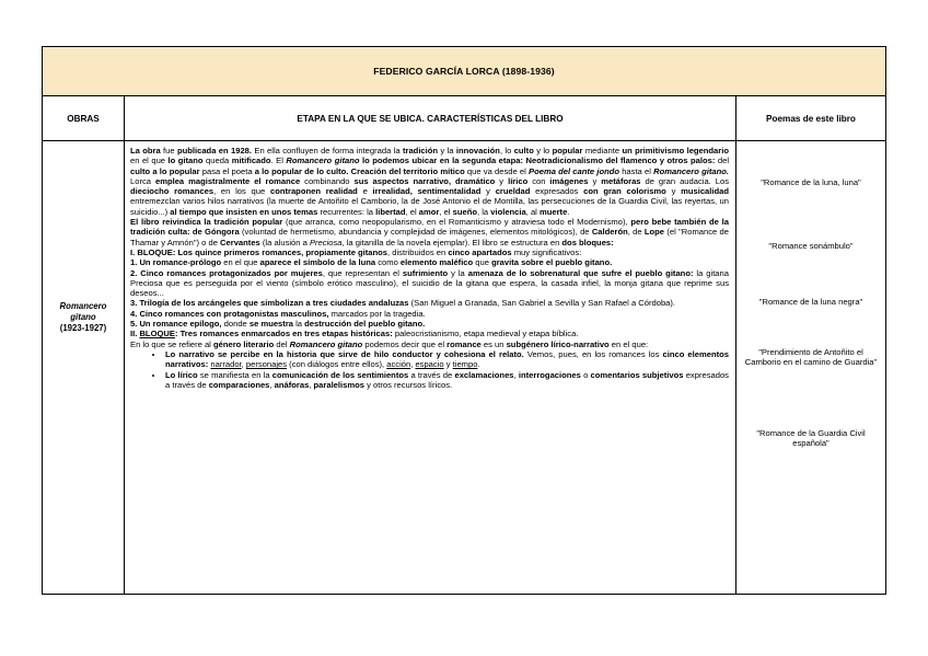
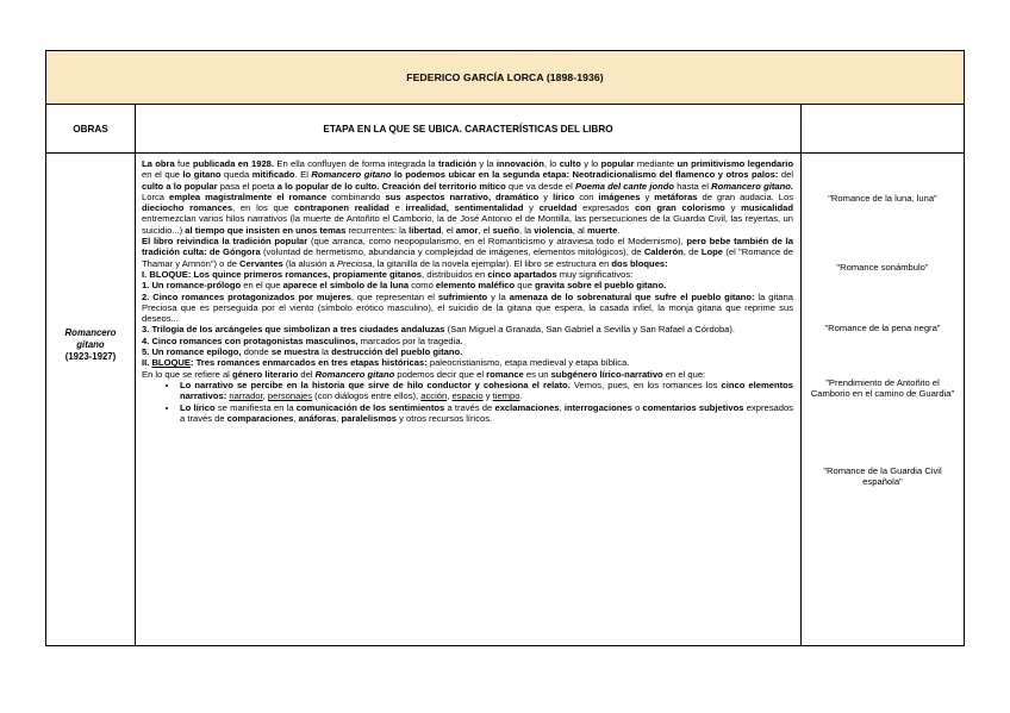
  FEDERICO GARCÍA LORCA (1898-1936)
  OBRAS
  ETAPA EN LA QUE SE UBICA. CARACTERÍSTICAS DEL LIBRO
- Poemas de este libro
  Romancero gitano
  (1923-1927)
  La obra fue publicada en 1928. En ella confluyen de forma integrada la tradición y la innovación, lo culto y lo popular mediante un primitivismo legendario en el que lo gitano queda mitificado. El Romancero gitano lo podemos ubicar en la segunda etapa: Neotradicionalismo del flamenco y otros palos: del culto a lo popular pasa el poeta a lo popular de lo culto. Creación del territorio mítico que va desde el Poema del cante jondo hasta el Romancero gitano. Lorca emplea magistralmente el romance combinando sus aspectos narrativo, dramático y lírico con imágenes y metáforas de gran audacia. Los dieciocho romances, en los que contraponen realidad e irrealidad, sentimentalidad y crueldad expresados con gran colorismo y musicalidad entremezclan varios hilos narrativos (la muerte de Antoñito el Camborio, la de José Antonio el de Montilla, las persecuciones de la Guardia Civil, las reyertas, un suicidio...) al tiempo que insisten en unos temas recurrentes: la libertad, el amor, el sueño, la violencia, al muerte.
  El libro reivindica la tradición popular (que arranca, como neopopularismo, en el Romanticismo y atraviesa todo el Modernismo), pero bebe también de la tradición culta: de Góngora (voluntad de hermetismo, abundancia y complejidad de imágenes, elementos mitológicos), de Calderón, de Lope (el "Romance de Thamar y Amnón") o de Cervantes (la alusión a Preciosa, la gitanilla de la novela ejemplar). El libro se estructura en dos bloques:
  I. BLOQUE: Los quince primeros romances, propiamente gitanos, distribuidos en cinco apartados muy significativos:
  1. Un romance-prólogo en el que aparece el símbolo de la luna como elemento maléfico que gravita sobre el pueblo gitano.
  2. Cinco romances protagonizados por mujeres, que representan el sufrimiento y la amenaza de lo sobrenatural que sufre el pueblo gitano: la gitana Preciosa que es perseguida por el viento (símbolo erótico masculino), el suicidio de la gitana que espera, la casada infiel, la monja gitana que reprime sus deseos...
  3. Trilogía de los arcángeles que simbolizan a tres ciudades andaluzas (San Miguel a Granada, San Gabriel a Sevilla y San Rafael a Córdoba).
  4. Cinco romances con protagonistas masculinos, marcados por la tragedia.
  5. Un romance epílogo, donde se muestra la destrucción del pueblo gitano.
  II. BLOQUE: Tres romances enmarcados en tres etapas históricas: paleocristianismo, etapa medieval y etapa bíblica.
  En lo que se refiere al género literario del Romancero gitano podemos decir que el romance es un subgénero lírico-narrativo en el que:
  Lo narrativo se percibe en la historia que sirve de hilo conductor y cohesiona el relato. Vemos, pues, en los romances los cinco elementos narrativos: narrador, personajes (con diálogos entre ellos), acción, espacio y tiempo.
  Lo lírico se manifiesta en la comunicación de los sentimientos a través de exclamaciones, interrogaciones o comentarios subjetivos expresados a través de comparaciones, anáforas, paralelismos y otros recursos líricos.
  "Romance de la luna, luna"
  "Romance sonámbulo"
- "Romance de la luna negra"
+ "Romance de la pena negra"
  "Prendimiento de Antoñito el Camborio en el camino de Guardia"
  "Romance de la Guardia Civil española"
